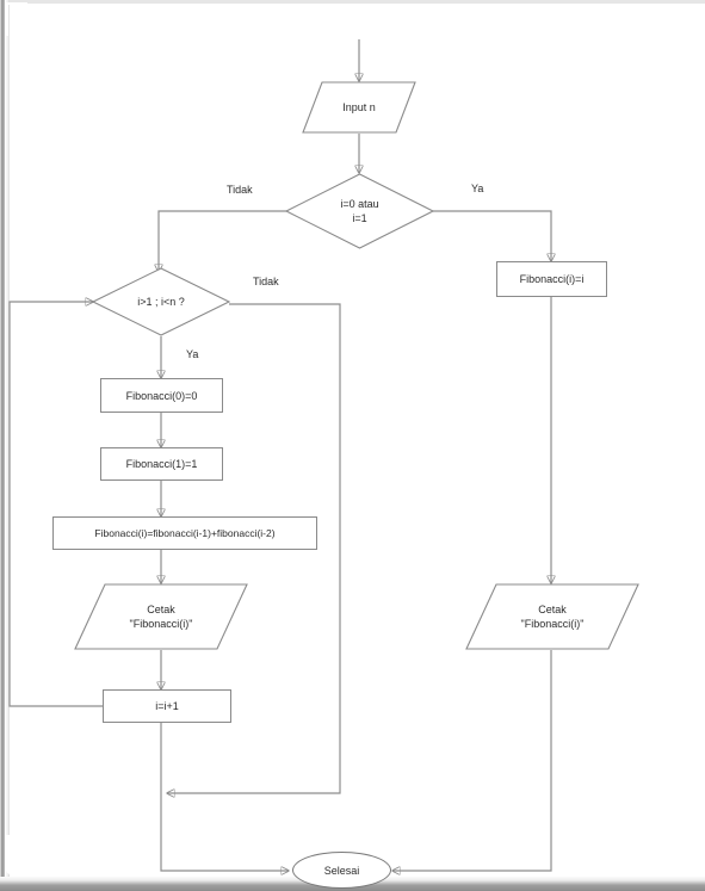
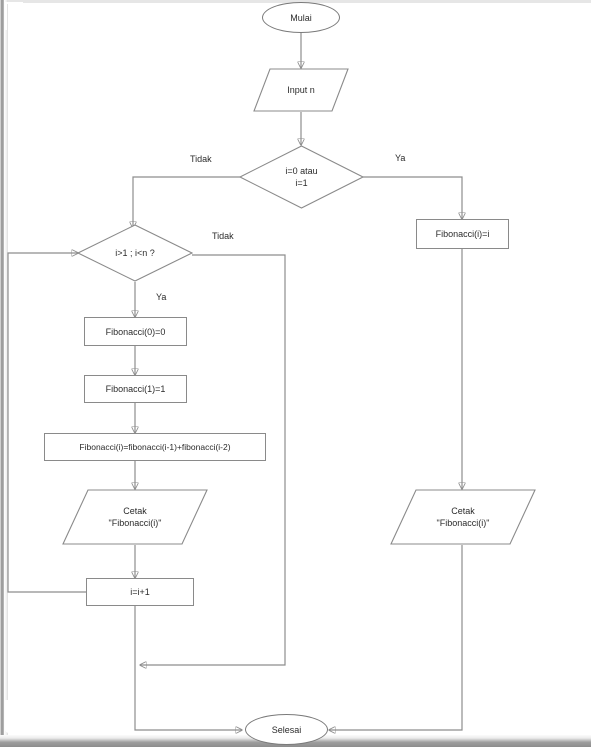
+ Mulai
  Input n
  i=0 atau
  i=1
  i>1 ; i<n ?
  Fibonacci(i)=i
  Fibonacci(0)=0
  Fibonacci(1)=1
  Fibonacci(i)=fibonacci(i-1)+fibonacci(i-2)
  Cetak
  "Fibonacci(i)"
  Cetak
  "Fibonacci(i)"
  i=i+1
  Selesai
  Tidak
  Ya
  Tidak
  Ya
